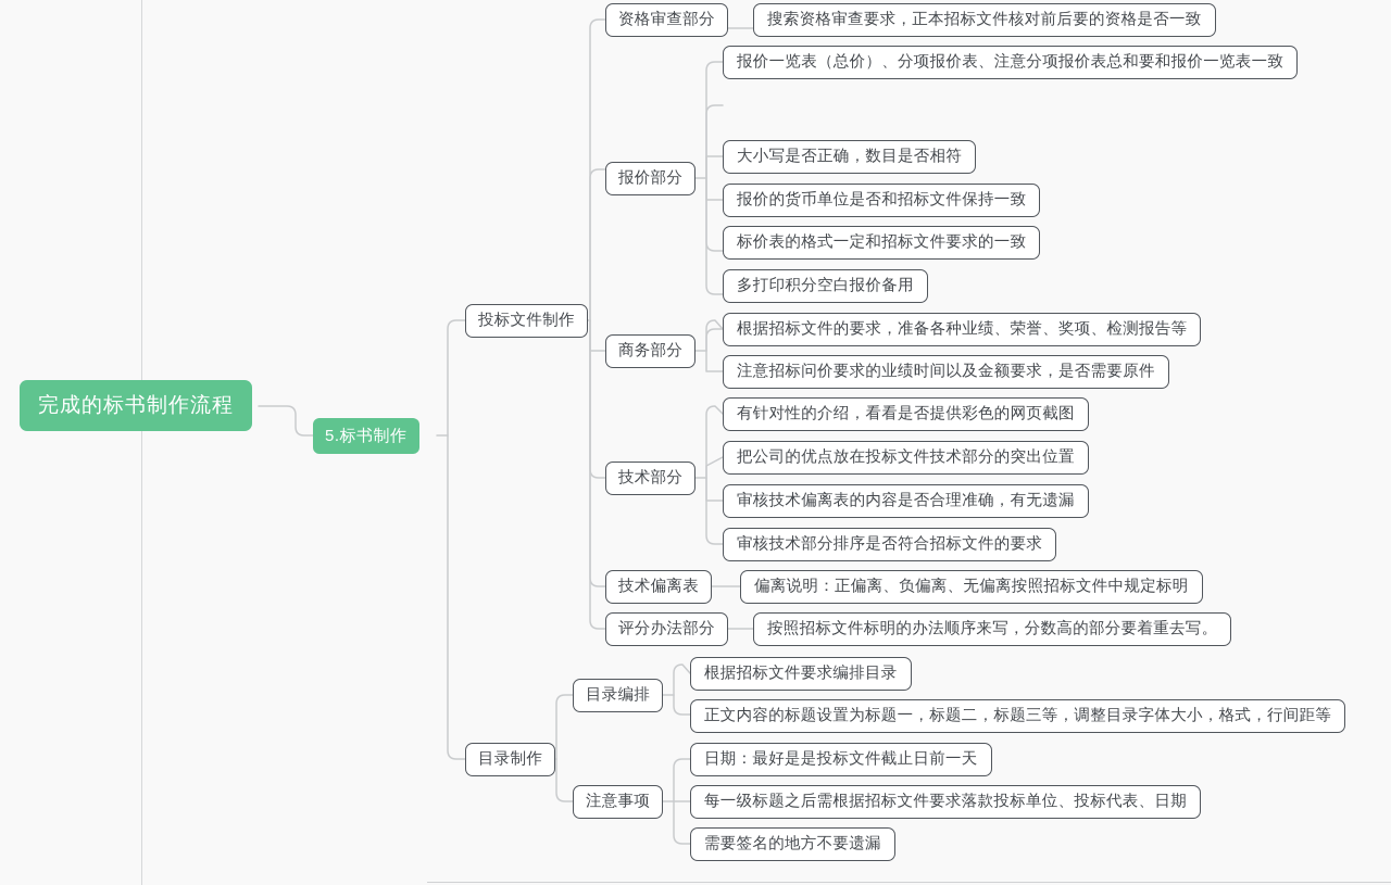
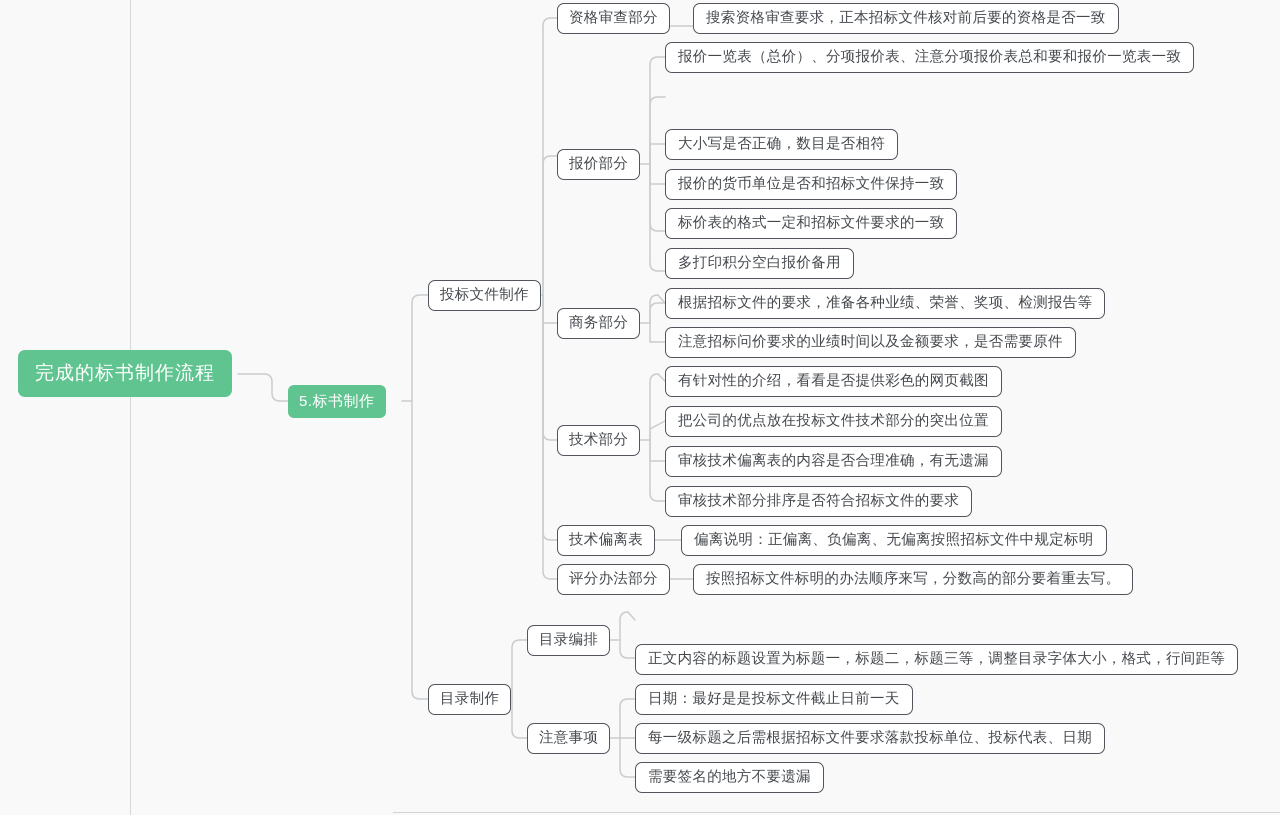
  完成的标书制作流程
  5.标书制作
  投标文件制作
  目录制作
  资格审查部分
  搜索资格审查要求，正本招标文件核对前后要的资格是否一致
  报价部分
  报价一览表（总价）、分项报价表、注意分项报价表总和要和报价一览表一致
  大小写是否正确，数目是否相符
  报价的货币单位是否和招标文件保持一致
  标价表的格式一定和招标文件要求的一致
  多打印积分空白报价备用
  商务部分
  根据招标文件的要求，准备各种业绩、荣誉、奖项、检测报告等
  注意招标问价要求的业绩时间以及金额要求，是否需要原件
  技术部分
  有针对性的介绍，看看是否提供彩色的网页截图
  把公司的优点放在投标文件技术部分的突出位置
  审核技术偏离表的内容是否合理准确，有无遗漏
  审核技术部分排序是否符合招标文件的要求
  技术偏离表
  偏离说明：正偏离、负偏离、无偏离按照招标文件中规定标明
  评分办法部分
  按照招标文件标明的办法顺序来写，分数高的部分要着重去写。
  目录编排
- 根据招标文件要求编排目录
  正文内容的标题设置为标题一，标题二，标题三等，调整目录字体大小，格式，行间距等
  注意事项
  日期：最好是是投标文件截止日前一天
  每一级标题之后需根据招标文件要求落款投标单位、投标代表、日期
  需要签名的地方不要遗漏
